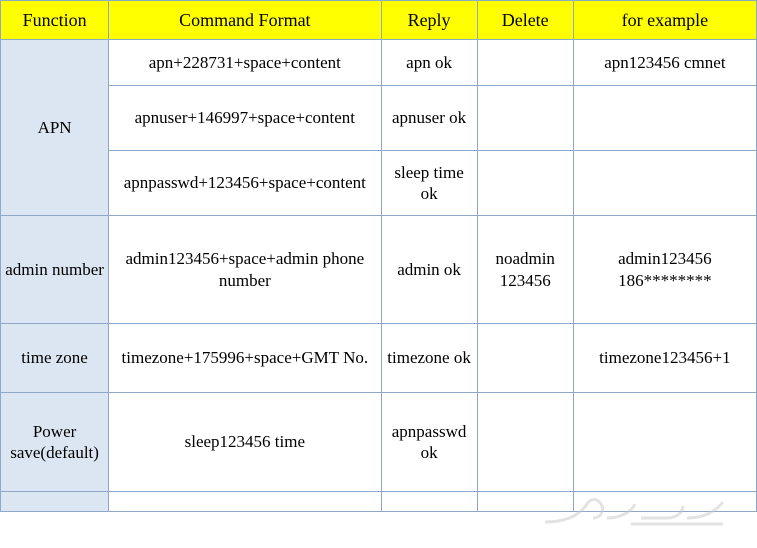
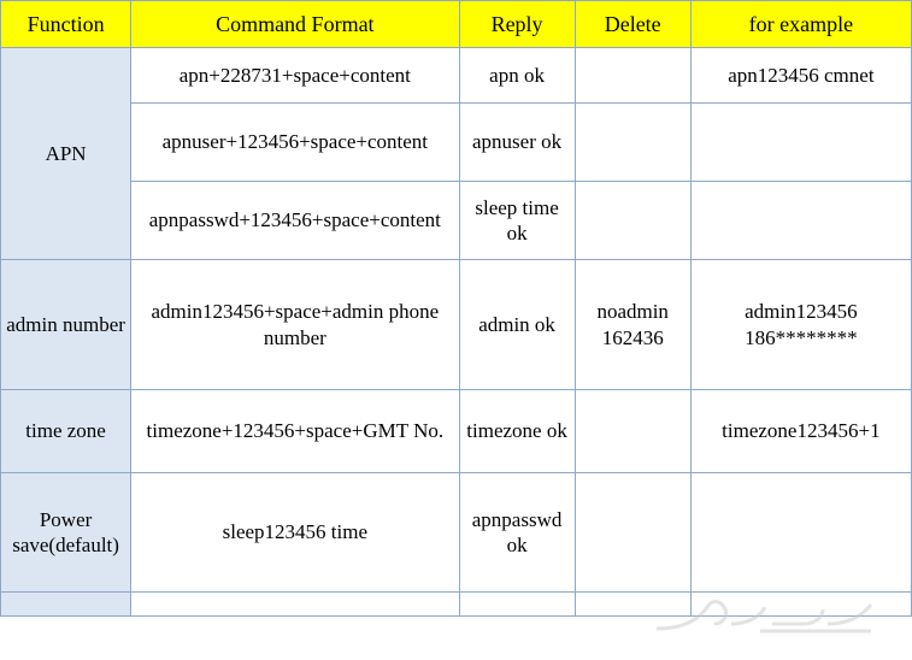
  Function	Command Format	Reply	Delete	for example
  APN	apn+228731+space+content	apn ok		apn123456 cmnet
- apnuser+146997+space+content	apnuser ok
+ apnuser+123456+space+content	apnuser ok
  apnpasswd+123456+space+content	sleep time ok
- admin number	admin123456+space+admin phone number	admin ok	noadmin 123456	admin123456 186********
+ admin number	admin123456+space+admin phone number	admin ok	noadmin 162436	admin123456 186********
- time zone	timezone+175996+space+GMT No.	timezone ok		timezone123456+1
+ time zone	timezone+123456+space+GMT No.	timezone ok		timezone123456+1
  Power save(default)	sleep123456 time	apnpasswd ok
